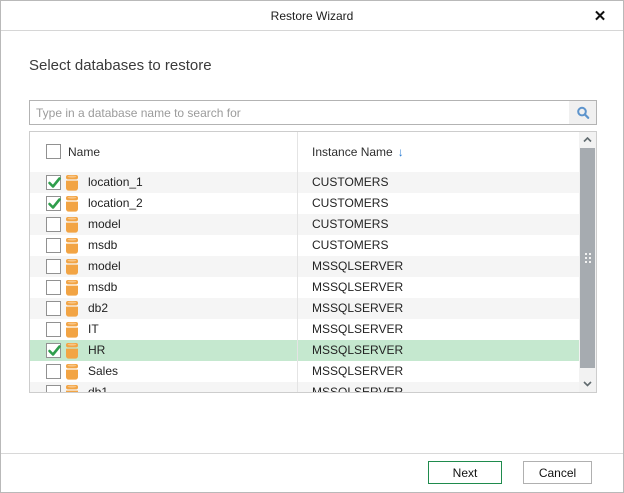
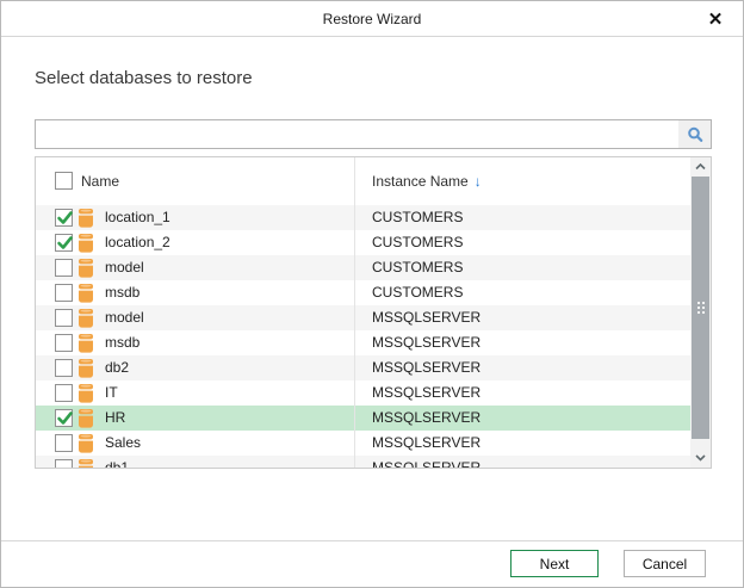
  Restore Wizard
  ✕
  Select databases to restore
- Type in a database name to search for
  Name
  Instance Name ↓
  location_1
  CUSTOMERS
  location_2
  CUSTOMERS
  model
  CUSTOMERS
  msdb
  CUSTOMERS
  model
  MSSQLSERVER
  msdb
  MSSQLSERVER
  db2
  MSSQLSERVER
  IT
  MSSQLSERVER
  HR
  MSSQLSERVER
  Sales
  MSSQLSERVER
  Next
  Cancel
